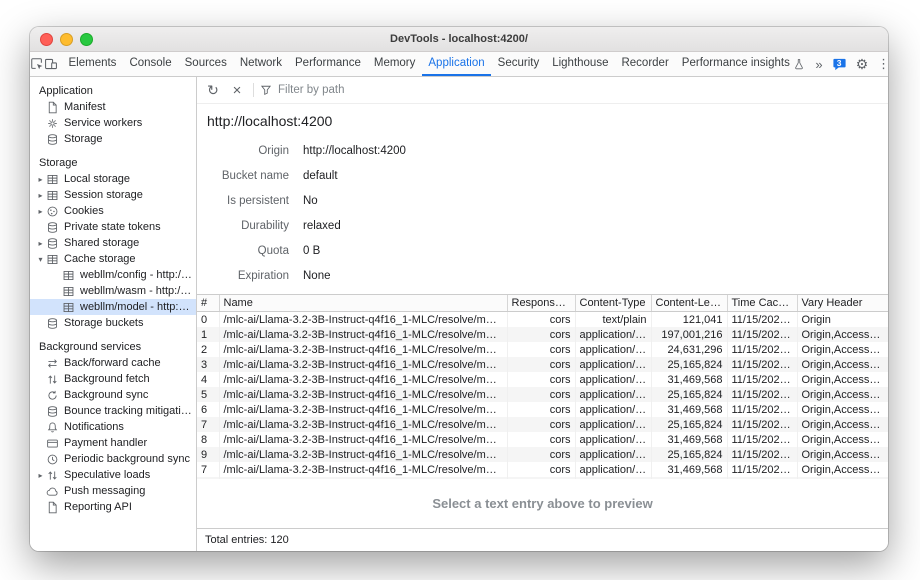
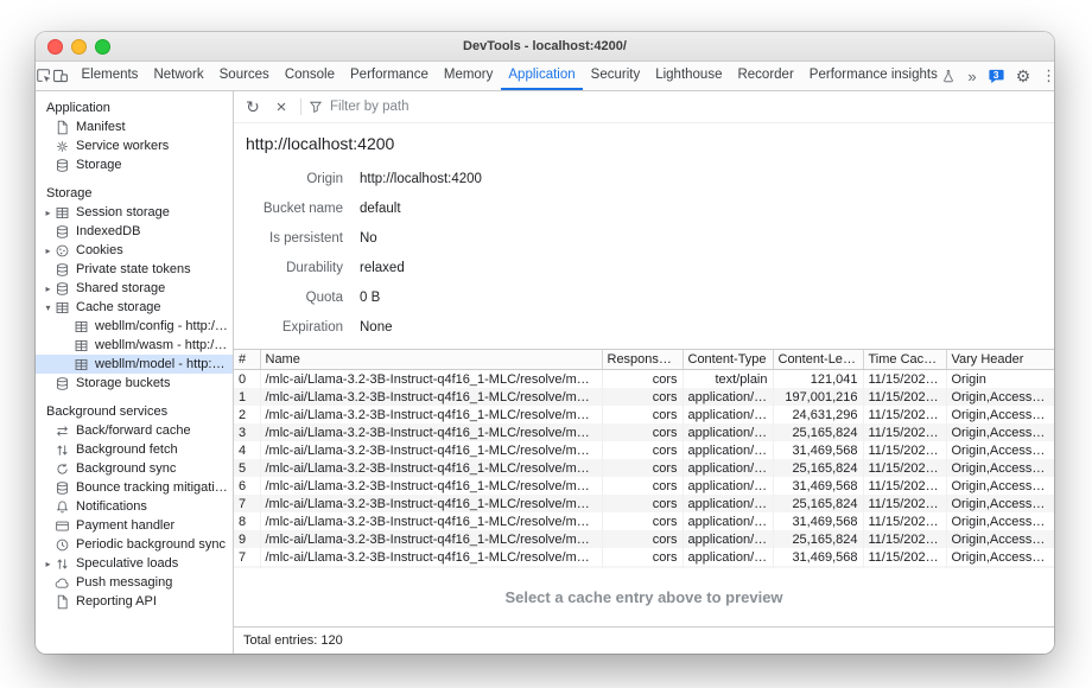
  DevTools - localhost:4200/
  Elements
- Console
+ Network
  Sources
- Network
+ Console
  Performance
  Memory
  Application
  Security
  Lighthouse
  Recorder
  Performance insights
  »
  3
  ⚙
  ⋮
  Application
  Manifest
  Service workers
  Storage
  Storage
- Local storage
  Session storage
+ IndexedDB
  Cookies
  Private state tokens
  Shared storage
  Cache storage
  webllm/config - http://loc
  webllm/wasm - http://loc
  webllm/model - http://loc
  Storage buckets
  Background services
  Back/forward cache
  Background fetch
  Background sync
  Bounce tracking mitigations
  Notifications
  Payment handler
  Periodic background sync
  Speculative loads
  Push messaging
  Reporting API
  ↻
  ×
  Filter by path
  http://localhost:4200
  Origin
  http://localhost:4200
  Bucket name
  default
  Is persistent
  No
  Durability
  relaxed
  Quota
  0 B
  Expiration
  None
  #	Name	Response-Ty	Content-Type	Content-Lengt	Time Cached	Vary Header
  0	/mlc-ai/Llama-3.2-3B-Instruct-q4f16_1-MLC/resolve/main/n	cors	text/plain	121,041	11/15/2024, 1	Origin
  1	/mlc-ai/Llama-3.2-3B-Instruct-q4f16_1-MLC/resolve/main/p	cors	application/oc	197,001,216	11/15/2024, 1	Origin,Access…
  2	/mlc-ai/Llama-3.2-3B-Instruct-q4f16_1-MLC/resolve/main/p	cors	application/oc	24,631,296	11/15/2024, 1	Origin,Access…
  3	/mlc-ai/Llama-3.2-3B-Instruct-q4f16_1-MLC/resolve/main/p	cors	application/oc	25,165,824	11/15/2024, 1	Origin,Access…
  4	/mlc-ai/Llama-3.2-3B-Instruct-q4f16_1-MLC/resolve/main/p	cors	application/oc	31,469,568	11/15/2024, 1	Origin,Access…
  5	/mlc-ai/Llama-3.2-3B-Instruct-q4f16_1-MLC/resolve/main/p	cors	application/oc	25,165,824	11/15/2024, 1	Origin,Access…
  6	/mlc-ai/Llama-3.2-3B-Instruct-q4f16_1-MLC/resolve/main/p	cors	application/oc	31,469,568	11/15/2024, 1	Origin,Access…
  7	/mlc-ai/Llama-3.2-3B-Instruct-q4f16_1-MLC/resolve/main/p	cors	application/oc	25,165,824	11/15/2024, 1	Origin,Access…
  8	/mlc-ai/Llama-3.2-3B-Instruct-q4f16_1-MLC/resolve/main/p	cors	application/oc	31,469,568	11/15/2024, 1	Origin,Access…
  9	/mlc-ai/Llama-3.2-3B-Instruct-q4f16_1-MLC/resolve/main/p	cors	application/oc	25,165,824	11/15/2024, 1	Origin,Access…
  7	/mlc-ai/Llama-3.2-3B-Instruct-q4f16_1-MLC/resolve/main/p	cors	application/oc	31,469,568	11/15/2024, 1	Origin,Access…
- Select a text entry above to preview
+ Select a cache entry above to preview
  Total entries: 120
